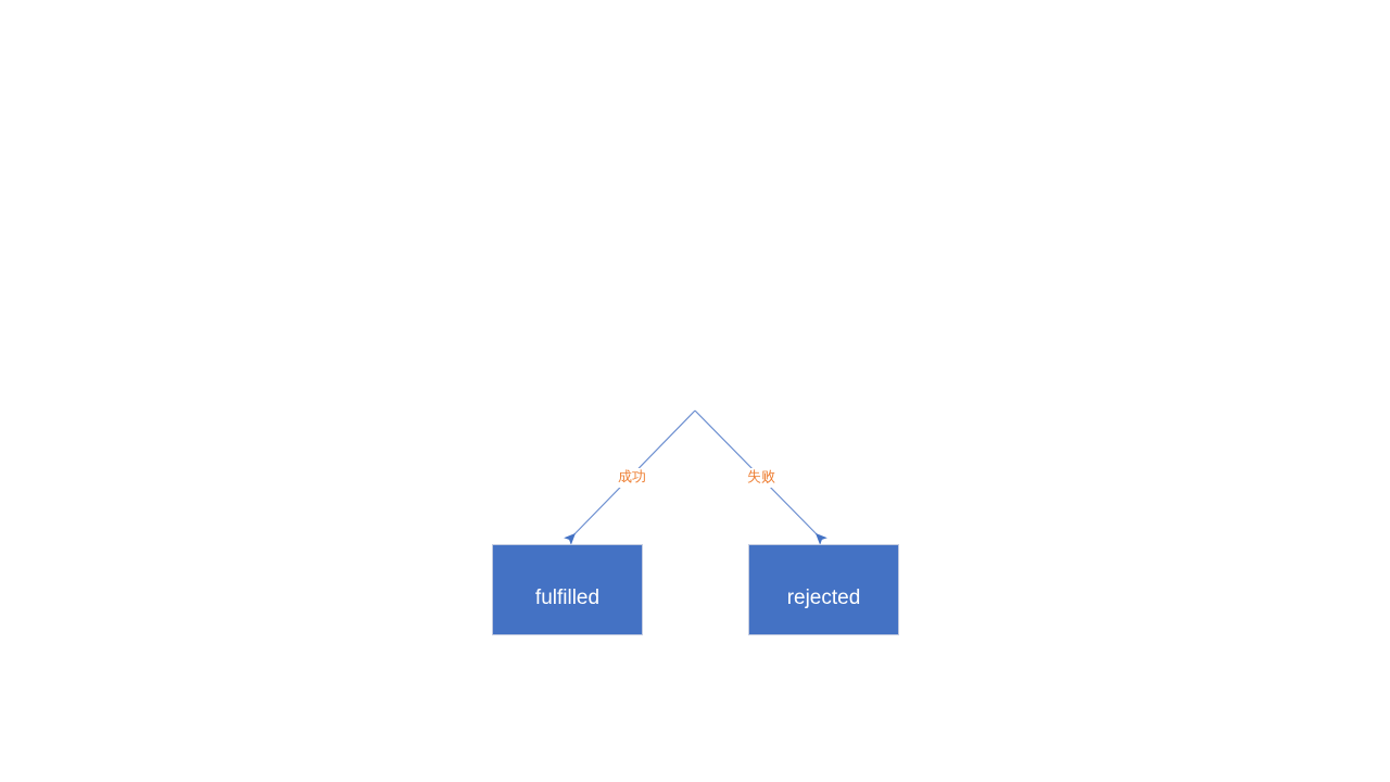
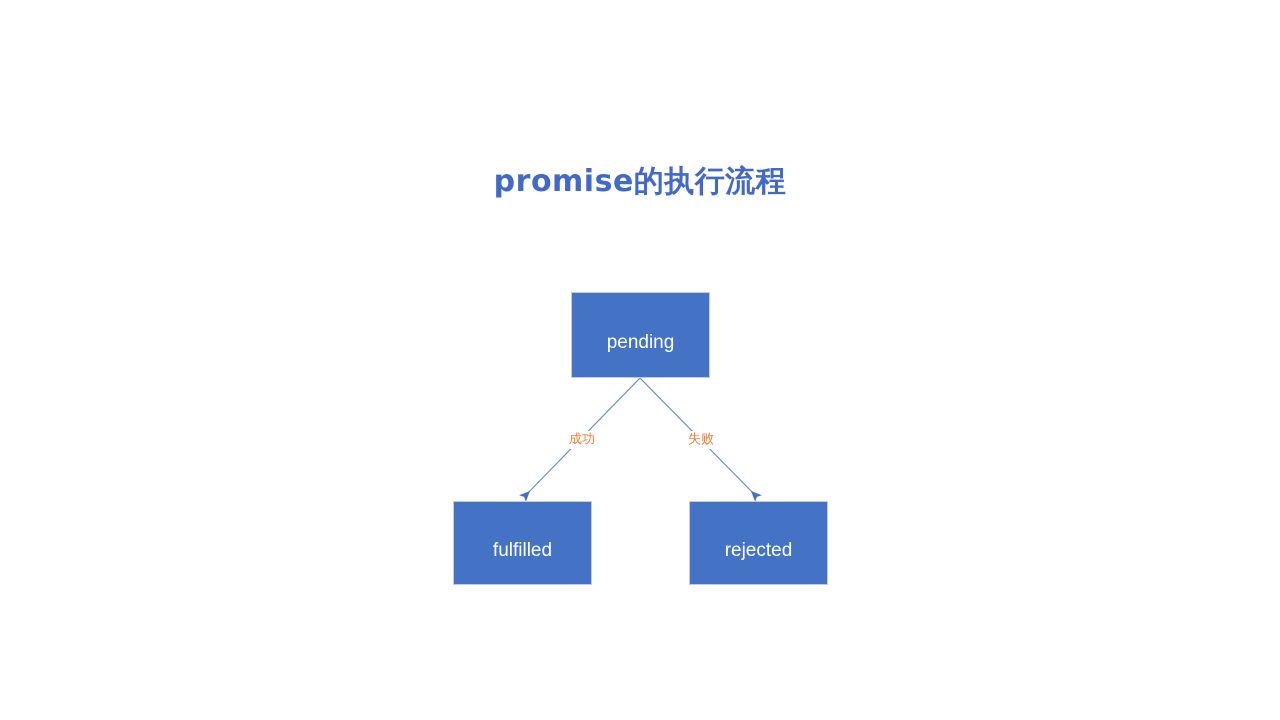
+ promise的执行流程
+ pending
  fulfilled
  rejected
  成功
  失败
